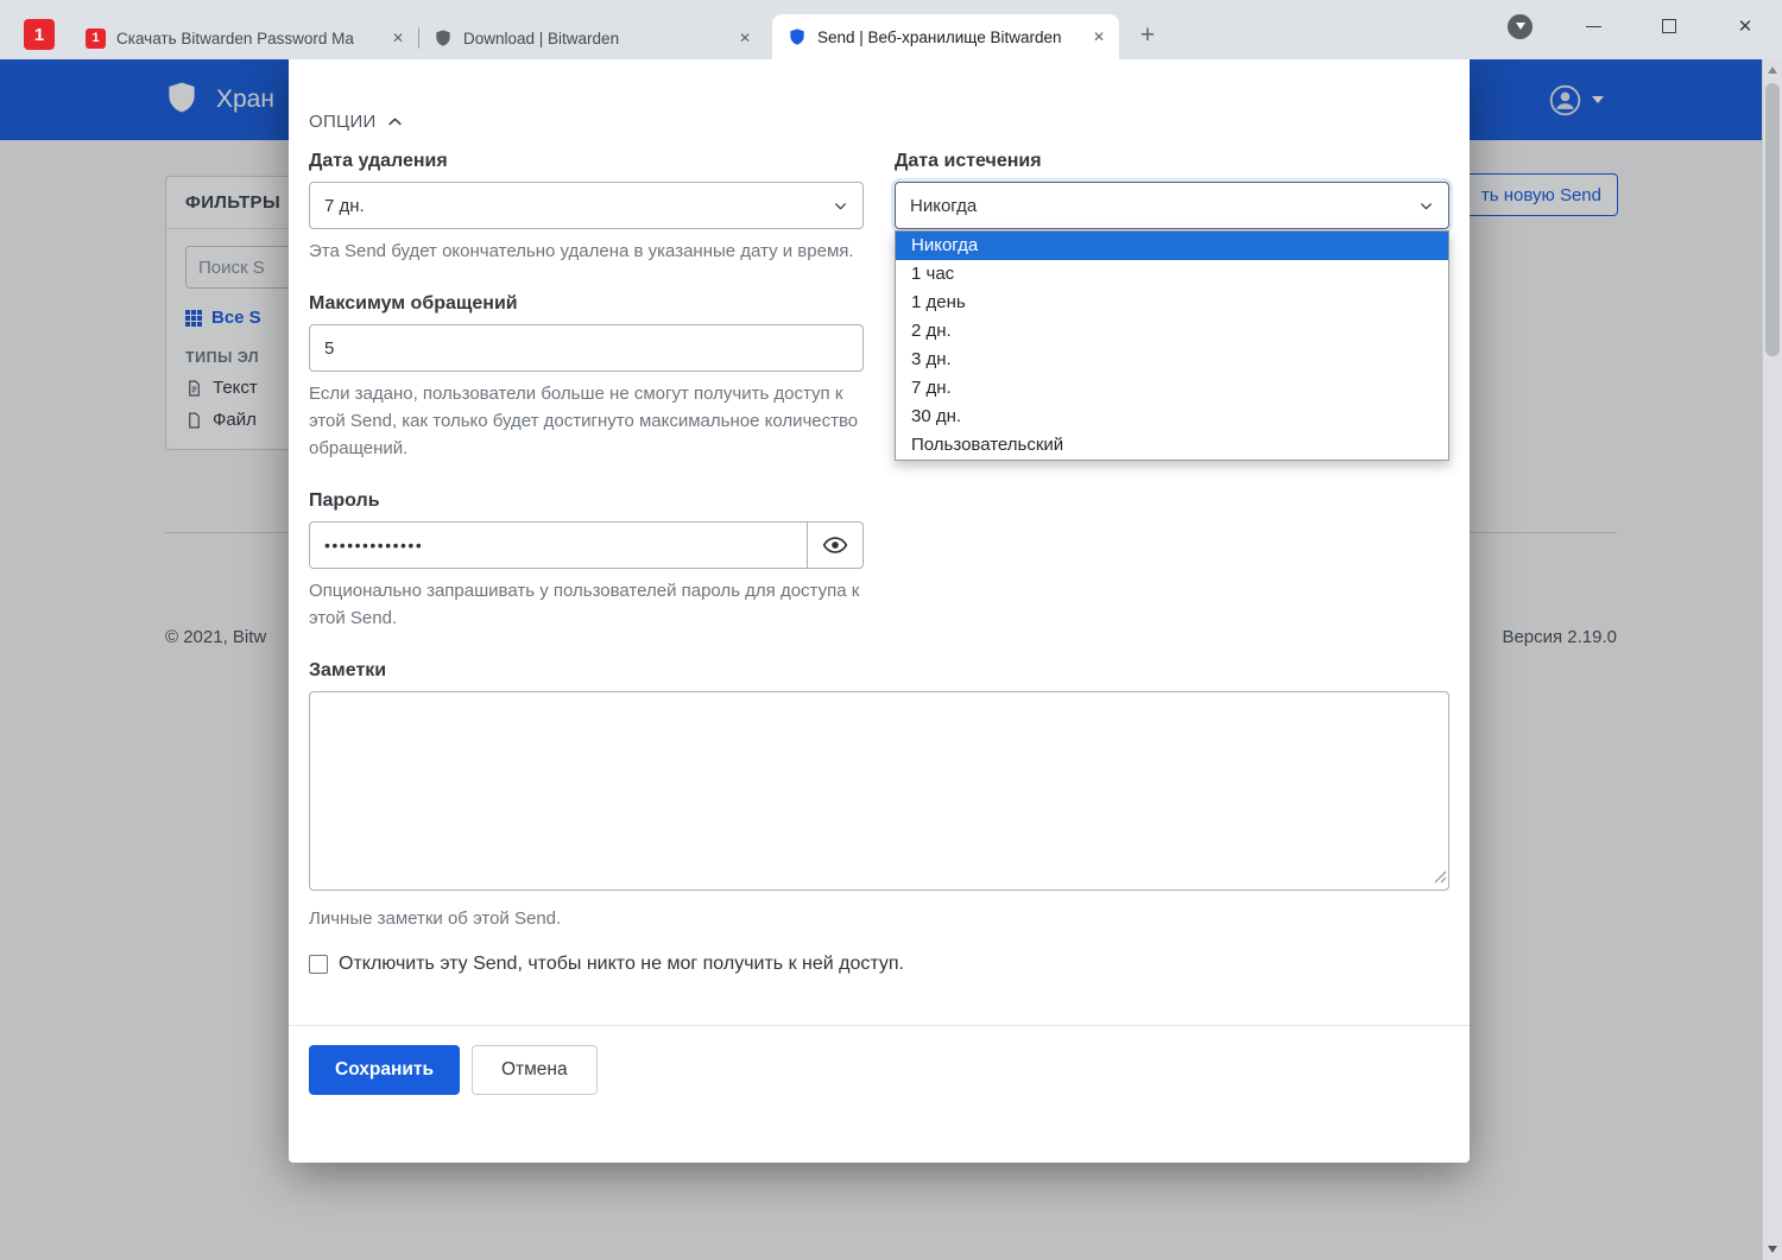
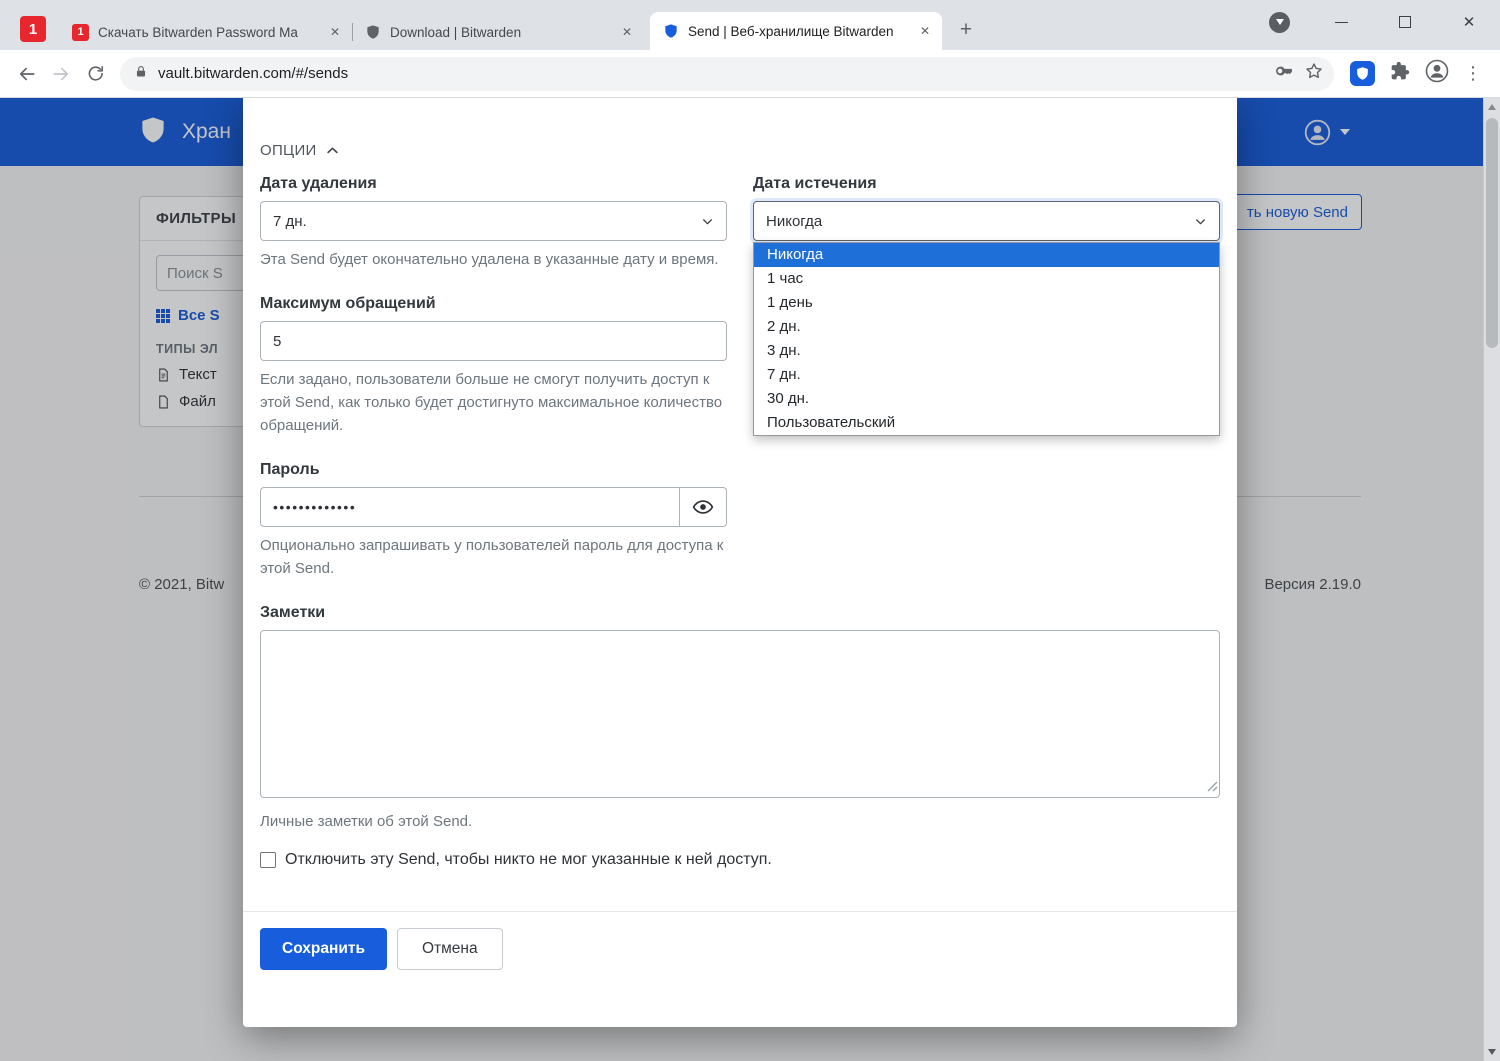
  1
  1
  Скачать Bitwarden Password Ma
  ✕
  Download | Bitwarden
  ✕
  Send | Веб-хранилище Bitwarden
  ✕
  +
  ✕
+ vault.bitwarden.com/#/sends
+ ⋮
  Хран
  ФИЛЬТРЫ
  Поиск S
  Все S
  ТИПЫ ЭЛ
  Текст
  Файл
  ть новую Send
  © 2021, Bitw
  Версия 2.19.0
  ОПЦИИ
  Дата удаления
  7 дн.
  Эта Send будет окончательно удалена в указанные дату и время.
  Дата истечения
  Никогда
  Никогда
  1 час
  1 день
  2 дн.
  3 дн.
  7 дн.
  30 дн.
  Пользовательский
  Максимум обращений
  5
  Если задано, пользователи больше не смогут получить доступ к этой Send, как только будет достигнуто максимальное количество обращений.
  Пароль
  •••••••••••••
  Опционально запрашивать у пользователей пароль для доступа к этой Send.
  Заметки
  Личные заметки об этой Send.
- Отключить эту Send, чтобы никто не мог получить к ней доступ.
+ Отключить эту Send, чтобы никто не мог указанные к ней доступ.
  Сохранить
  Отмена
